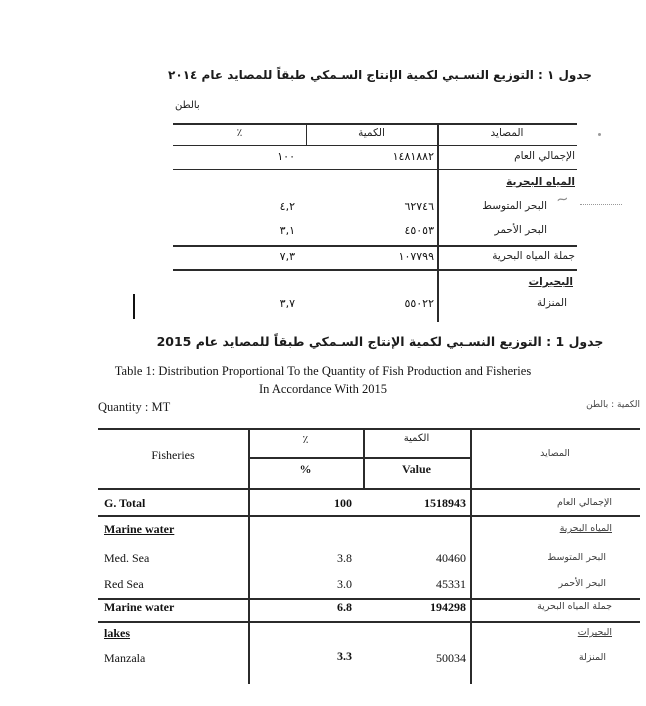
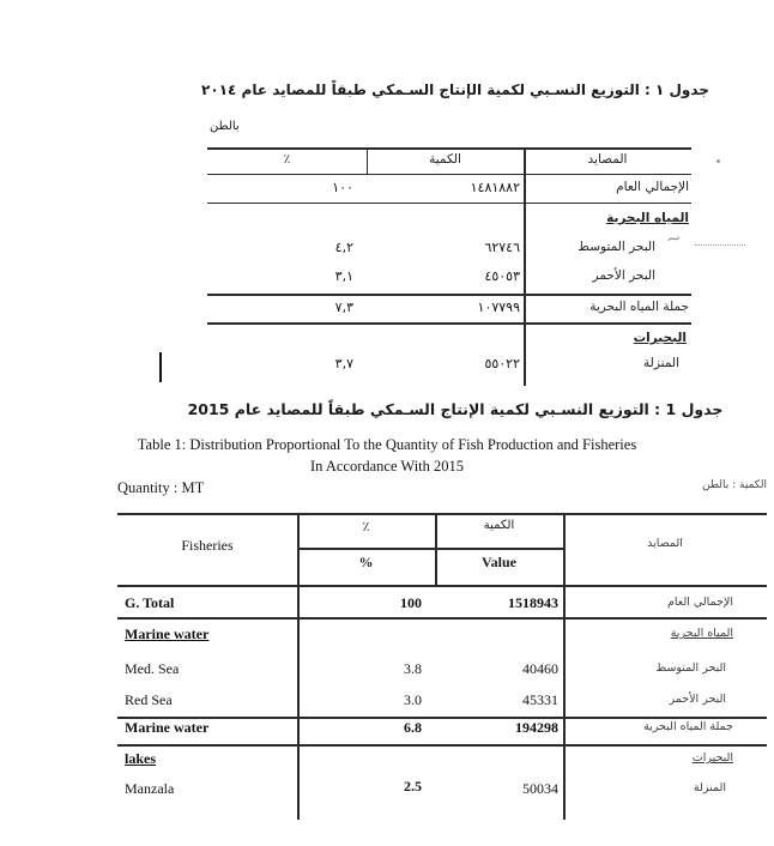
  جدول ١ : التوزيع النسـبي لكمية الإنتاج السـمكي طبقاً للمصايد عام ٢٠١٤
  بالطن
  ٪
  الكمية
  المصايد
  ١٠٠
  ١٤٨١٨٨٢
  الإجمالي العام
  المياه البحرية
  ٤,٢
  ٦٢٧٤٦
  البحر المتوسط
  ٣,١
  ٤٥٠٥٣
  البحر الأحمر
  ٧,٣
  ١٠٧٧٩٩
  جملة المياه البحرية
  البحيرات
  ٣,٧
  ٥٥٠٢٢
  المنزلة
  جدول 1 : التوزيع النسـبي لكمية الإنتاج السـمكي طبقاً للمصايد عام 2015
  Table 1: Distribution Proportional To the Quantity of Fish Production and Fisheries
  In Accordance With 2015
  Quantity : MT
  الكمية : بالطن
  Fisheries
  ٪
  %
  الكمية
  Value
  المصايد
  G. Total
  100
  1518943
  الإجمالي العام
  Marine water
  المياه البحرية
  Med. Sea
  3.8
  40460
  البحر المتوسط
  Red Sea
  3.0
  45331
  البحر الأحمر
  Marine water
  6.8
  194298
  جملة المياه البحرية
  lakes
  البحيرات
  Manzala
- 3.3
+ 2.5
  50034
  المنزلة
